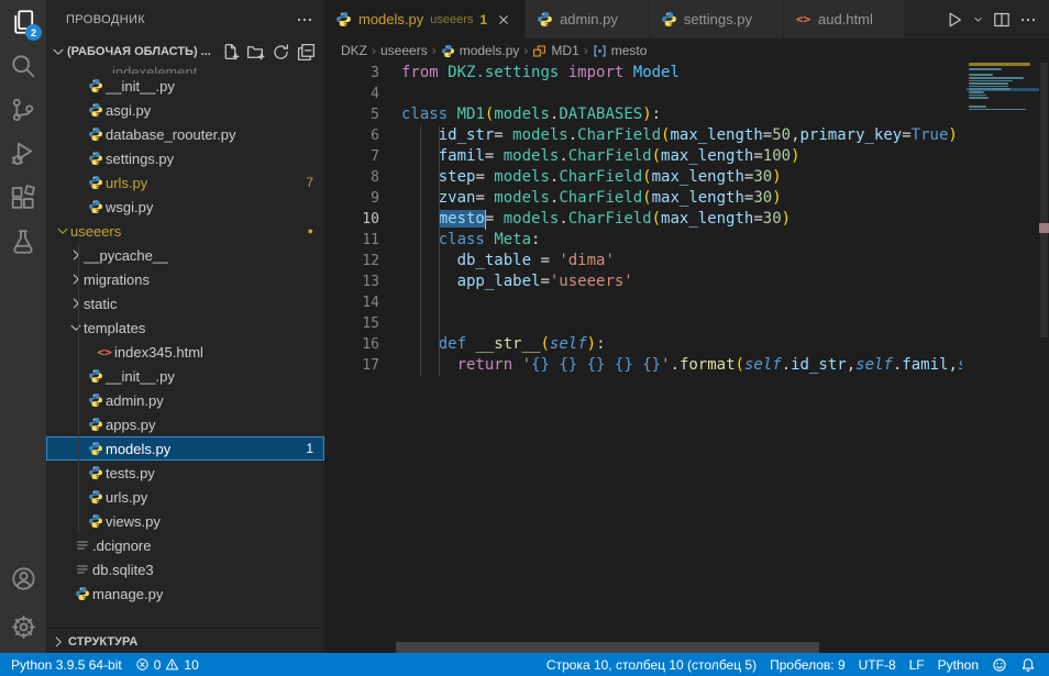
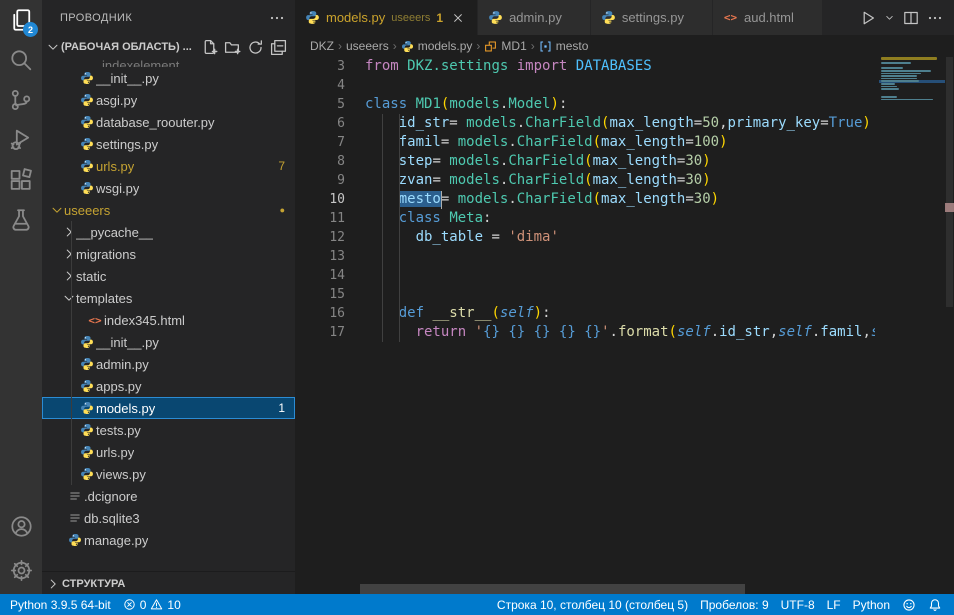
  2
  ПРОВОДНИК
  (РАБОЧАЯ ОБЛАСТЬ) ...
  indexelement
  __init__.py
  asgi.py
  database_roouter.py
  settings.py
  urls.py
  7
  wsgi.py
  useeers
  ●
  __pycache__
  migrations
  static
  templates
  <>
  index345.html
  __init__.py
  admin.py
  apps.py
  models.py
  1
  tests.py
  urls.py
  views.py
  .dcignore
  db.sqlite3
  manage.py
  СТРУКТУРА
  models.py
  useeers
  1
  admin.py
  settings.py
  <>
  aud.html
  DKZ
  ›
  useeers
  ›
  models.py
  ›
  MD1
  ›
  mesto
  3
- from DKZ.settings import Model
+ from DKZ.settings import DATABASES
  4
  5
- class MD1(models.DATABASES):
+ class MD1(models.Model):
  6
  id_str= models.CharField(max_length=50,primary_key=True)
  7
  famil= models.CharField(max_length=100)
  8
  step= models.CharField(max_length=30)
  9
  zvan= models.CharField(max_length=30)
  10
  mesto= models.CharField(max_length=30)
  11
  class Meta:
  12
  db_table = 'dima'
  13
- app_label='useeers'
  14
  15
  16
  def __str__(self):
  17
  return '{} {} {} {} {}'.format(self.id_str,self.famil,
  Python 3.9.5 64-bit
  0
  10
  Строка 10, столбец 10 (столбец 5)
  Пробелов: 9
  UTF-8
  LF
  Python
